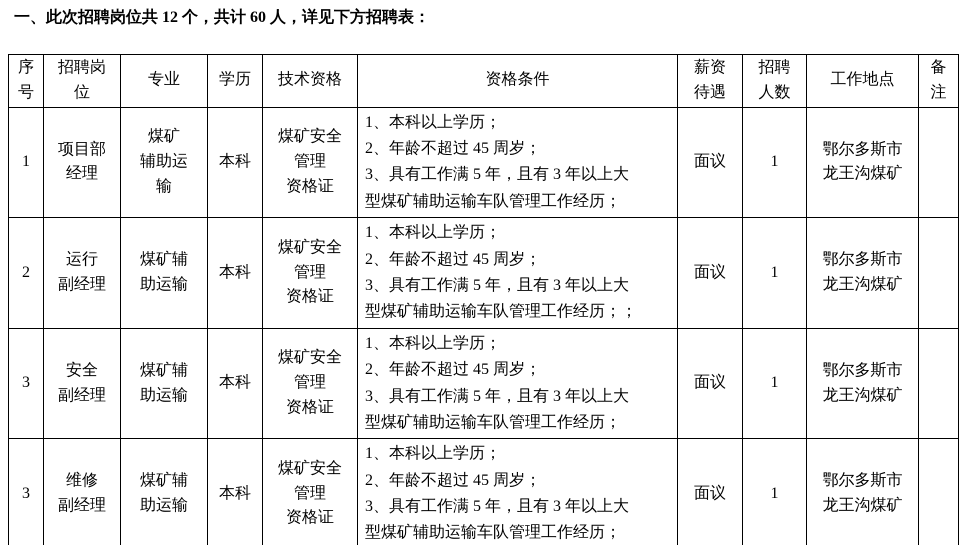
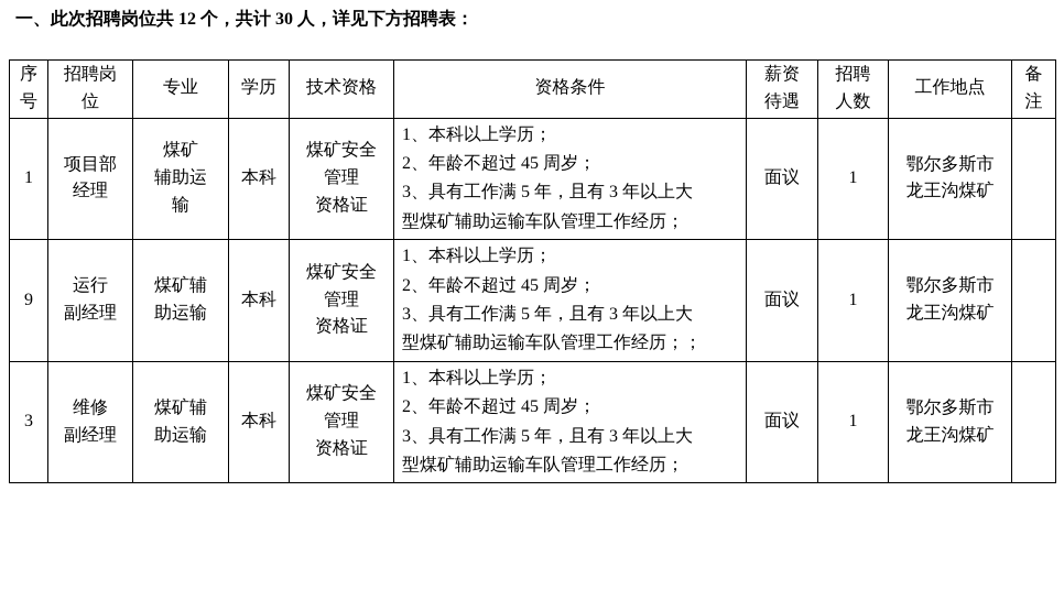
- 一、此次招聘岗位共 12 个，共计 60 人，详见下方招聘表：
+ 一、此次招聘岗位共 12 个，共计 30 人，详见下方招聘表：
  序 号	招聘岗 位	专业	学历	技术资格	资格条件	薪资 待遇	招聘 人数	工作地点	备 注
  1	项目部 经理	煤矿 辅助运 输	本科	煤矿安全 管理 资格证	1、本科以上学历； 2、年龄不超过 45 周岁； 3、具有工作满 5 年，且有 3 年以上大 型煤矿辅助运输车队管理工作经历；	面议	1	鄂尔多斯市 龙王沟煤矿
- 2	运行 副经理	煤矿辅 助运输	本科	煤矿安全 管理 资格证	1、本科以上学历； 2、年龄不超过 45 周岁； 3、具有工作满 5 年，且有 3 年以上大 型煤矿辅助运输车队管理工作经历；；	面议	1	鄂尔多斯市 龙王沟煤矿
+ 9	运行 副经理	煤矿辅 助运输	本科	煤矿安全 管理 资格证	1、本科以上学历； 2、年龄不超过 45 周岁； 3、具有工作满 5 年，且有 3 年以上大 型煤矿辅助运输车队管理工作经历；；	面议	1	鄂尔多斯市 龙王沟煤矿
- 3	安全 副经理	煤矿辅 助运输	本科	煤矿安全 管理 资格证	1、本科以上学历； 2、年龄不超过 45 周岁； 3、具有工作满 5 年，且有 3 年以上大 型煤矿辅助运输车队管理工作经历；	面议	1	鄂尔多斯市 龙王沟煤矿
  3	维修 副经理	煤矿辅 助运输	本科	煤矿安全 管理 资格证	1、本科以上学历； 2、年龄不超过 45 周岁； 3、具有工作满 5 年，且有 3 年以上大 型煤矿辅助运输车队管理工作经历；	面议	1	鄂尔多斯市 龙王沟煤矿
